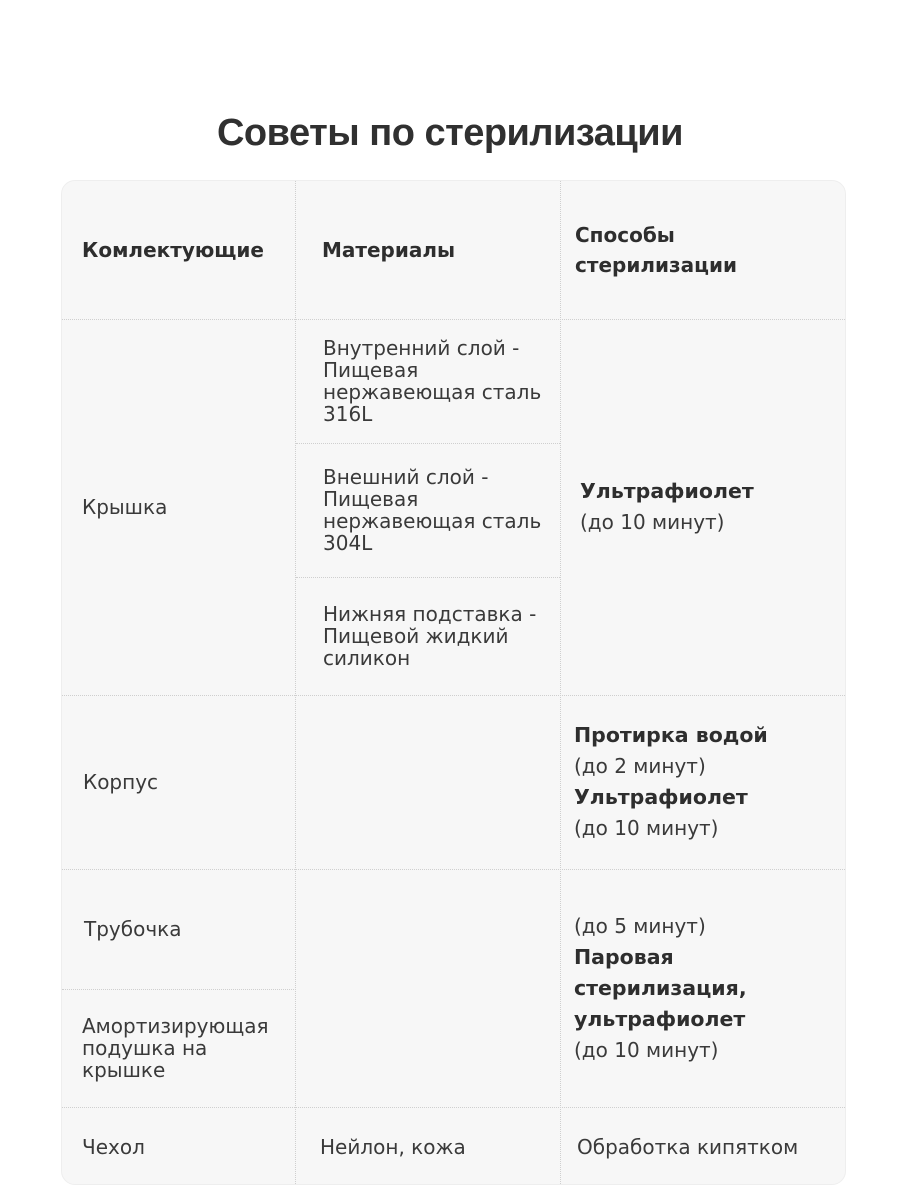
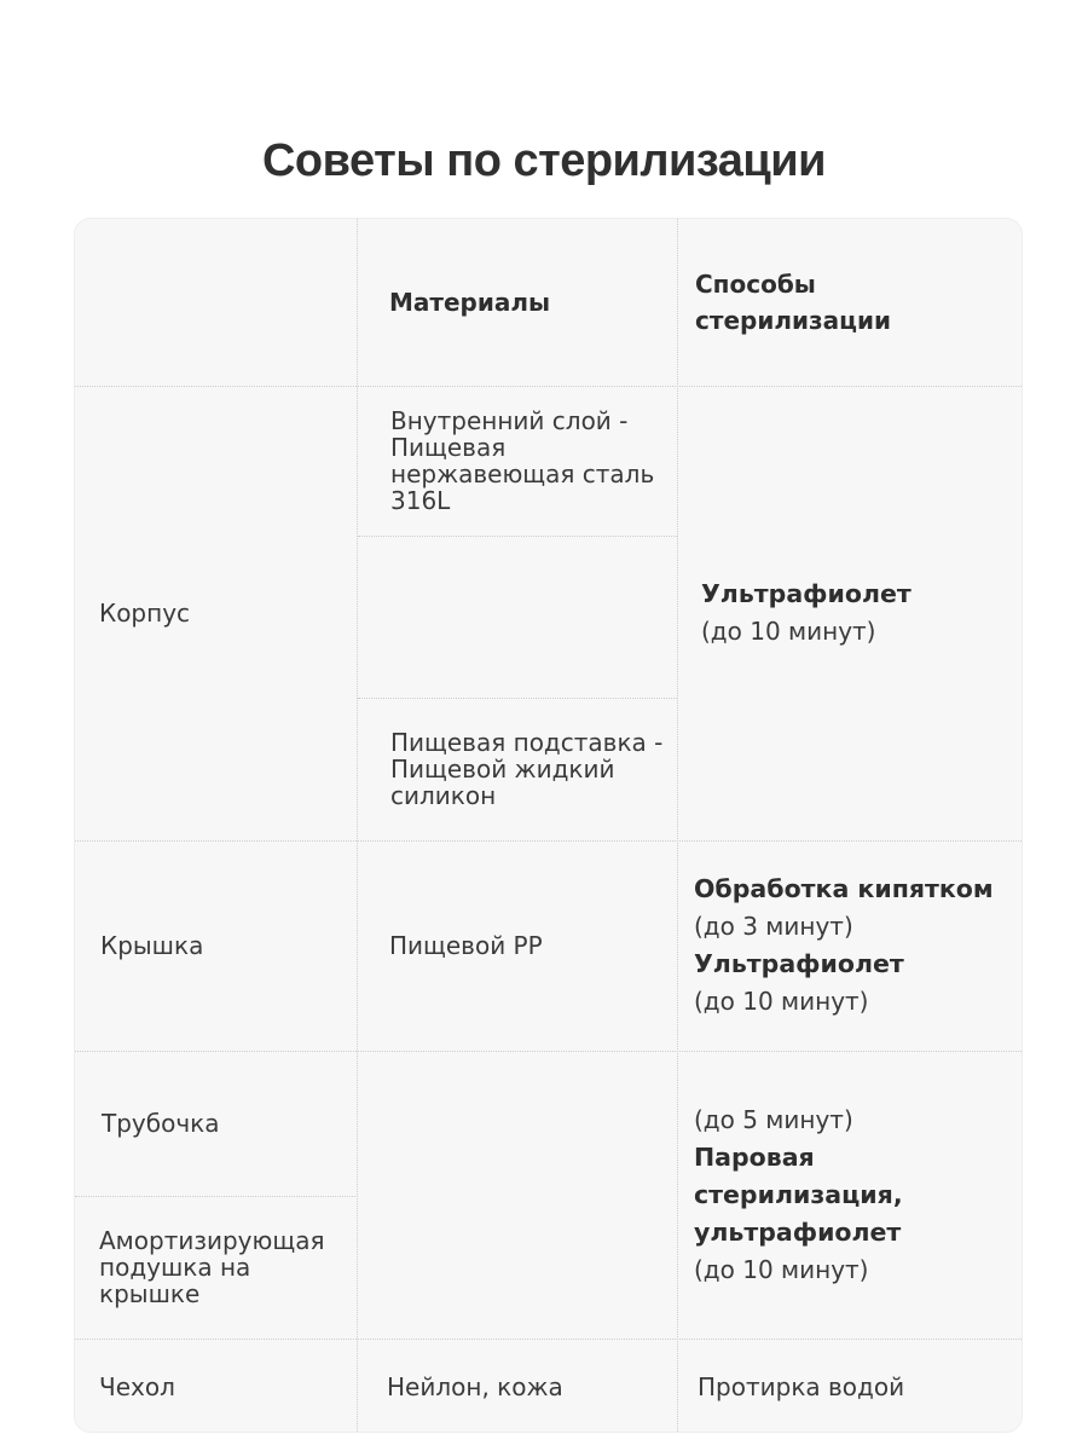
  Советы по стерилизации
- Комлектующие
  Материалы
  Способы стерилизации
- Крышка
+ Корпус
  Внутренний слой - Пищевая нержавеющая сталь 316L
- Внешний слой - Пищевая нержавеющая сталь 304L
- Нижняя подставка - Пищевой жидкий силикон
+ Пищевая подставка - Пищевой жидкий силикон
  Ультрафиолет
  (до 10 минут)
- Корпус
+ Крышка
+ Пищевой PP
- Протирка водой
+ Обработка кипятком
- (до 2 минут)
+ (до 3 минут)
  Ультрафиолет
  (до 10 минут)
  Трубочка
  Амортизирующая подушка на крышке
  (до 5 минут)
  Паровая стерилизация, ультрафиолет
  (до 10 минут)
  Чехол
  Нейлон, кожа
- Обработка кипятком
+ Протирка водой
